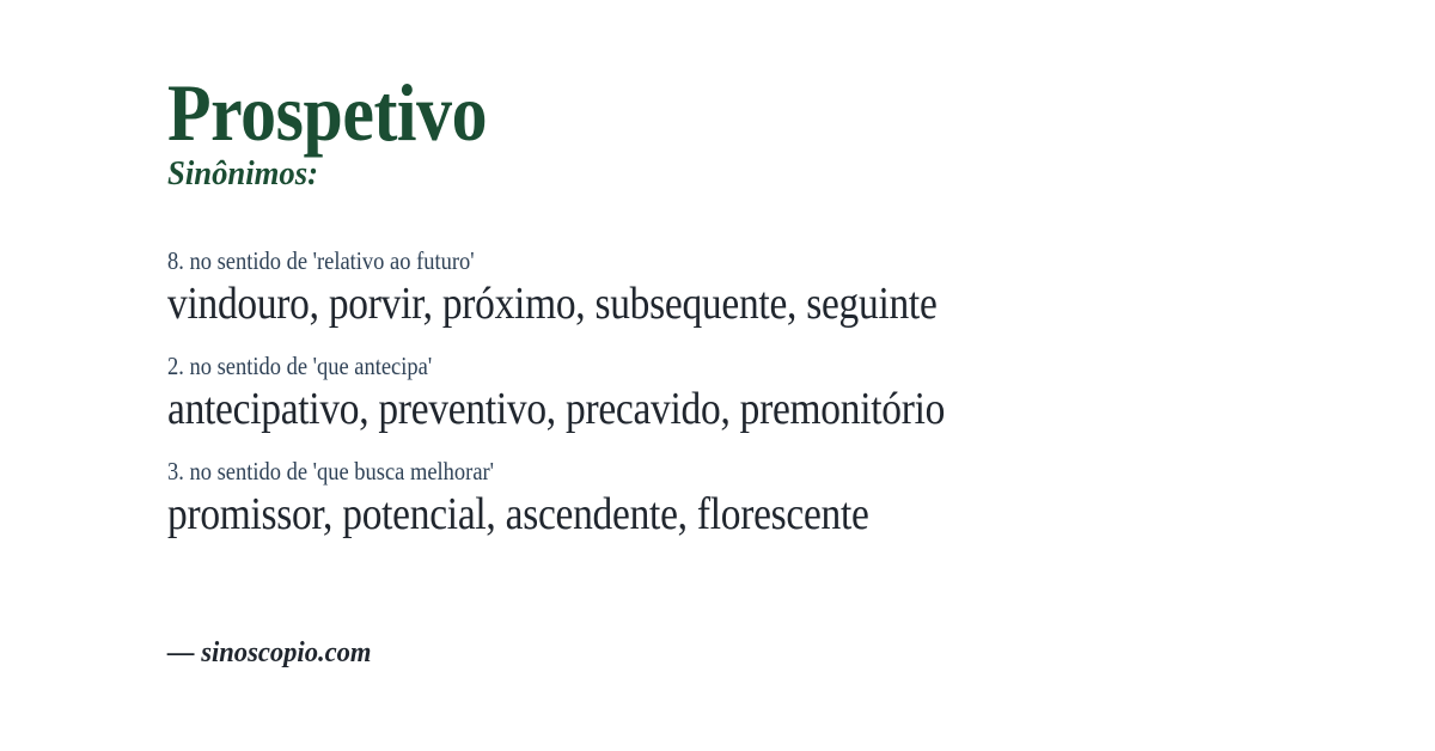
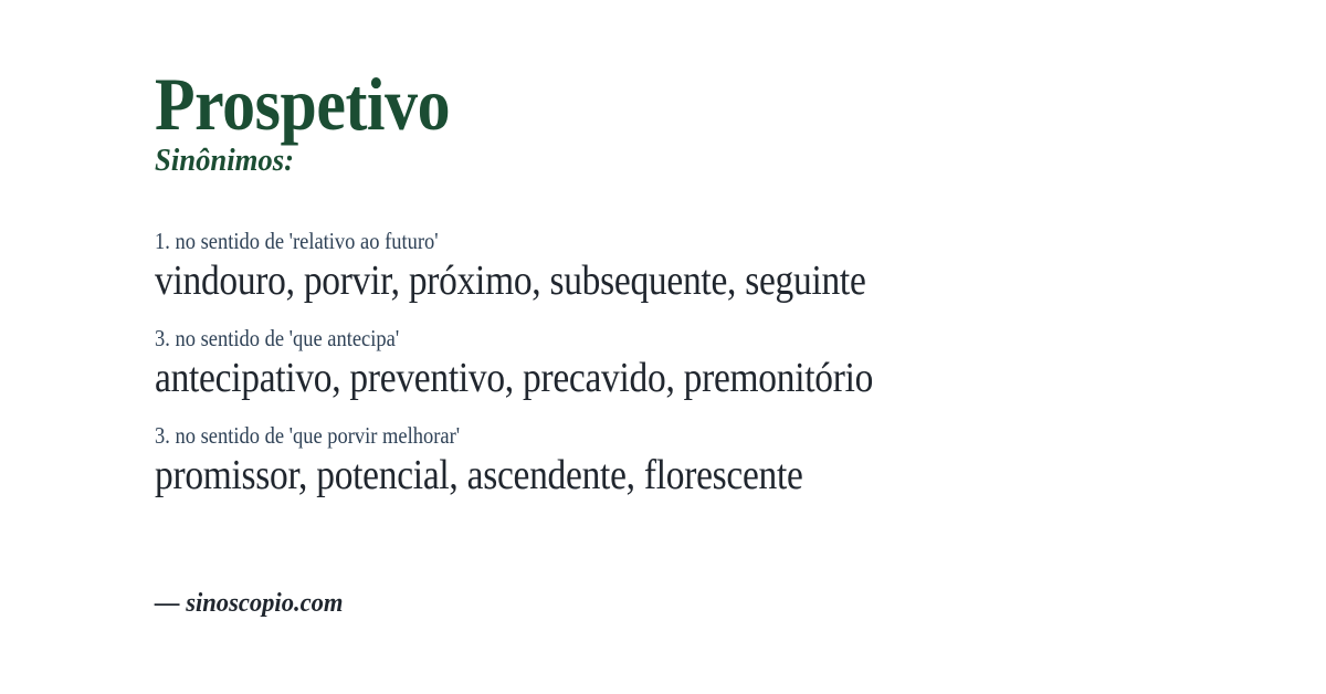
  Prospetivo
  Sinônimos:
- 8. no sentido de 'relativo ao futuro'
+ 1. no sentido de 'relativo ao futuro'
  vindouro, porvir, próximo, subsequente, seguinte
- 2. no sentido de 'que antecipa'
+ 3. no sentido de 'que antecipa'
  antecipativo, preventivo, precavido, premonitório
- 3. no sentido de 'que busca melhorar'
+ 3. no sentido de 'que porvir melhorar'
  promissor, potencial, ascendente, florescente
  — sinoscopio.com
